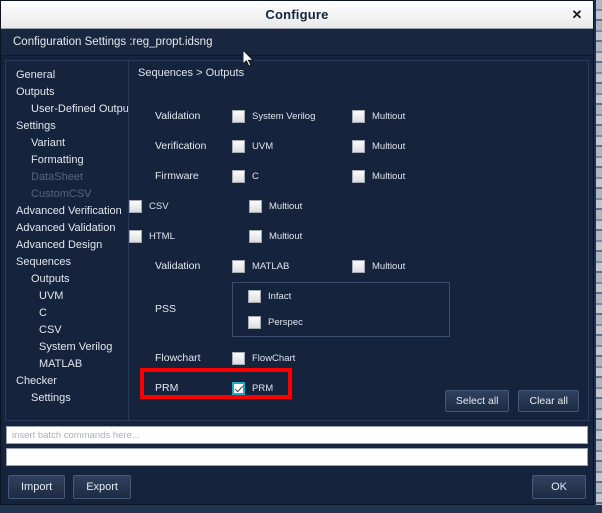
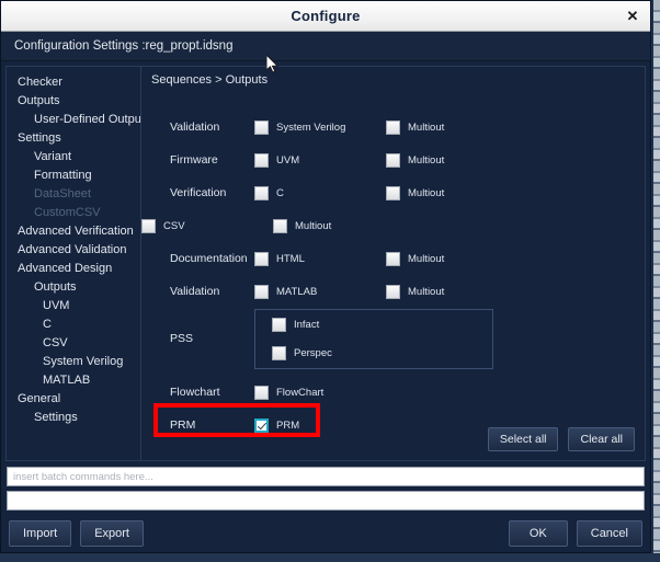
  Configure
  ✕
  Configuration Settings :reg_propt.idsng
- General
+ Checker
  Outputs
  User-Defined Outpu
  Settings
  Variant
  Formatting
  DataSheet
  CustomCSV
  Advanced Verification
  Advanced Validation
  Advanced Design
- Sequences
  Outputs
  UVM
  C
  CSV
  System Verilog
  MATLAB
- Checker
+ General
  Settings
  Sequences > Outputs
  Validation
  System Verilog
  Multiout
- Verification
+ Firmware
  UVM
  Multiout
- Firmware
+ Verification
  C
  Multiout
  CSV
  Multiout
+ Documentation
  HTML
  Multiout
  Validation
  MATLAB
  Multiout
  PSS
  Infact
  Perspec
  Flowchart
  FlowChart
  PRM
  PRM
  Select all
  Clear all
  insert batch commands here...
  Import
  Export
  OK
+ Cancel
